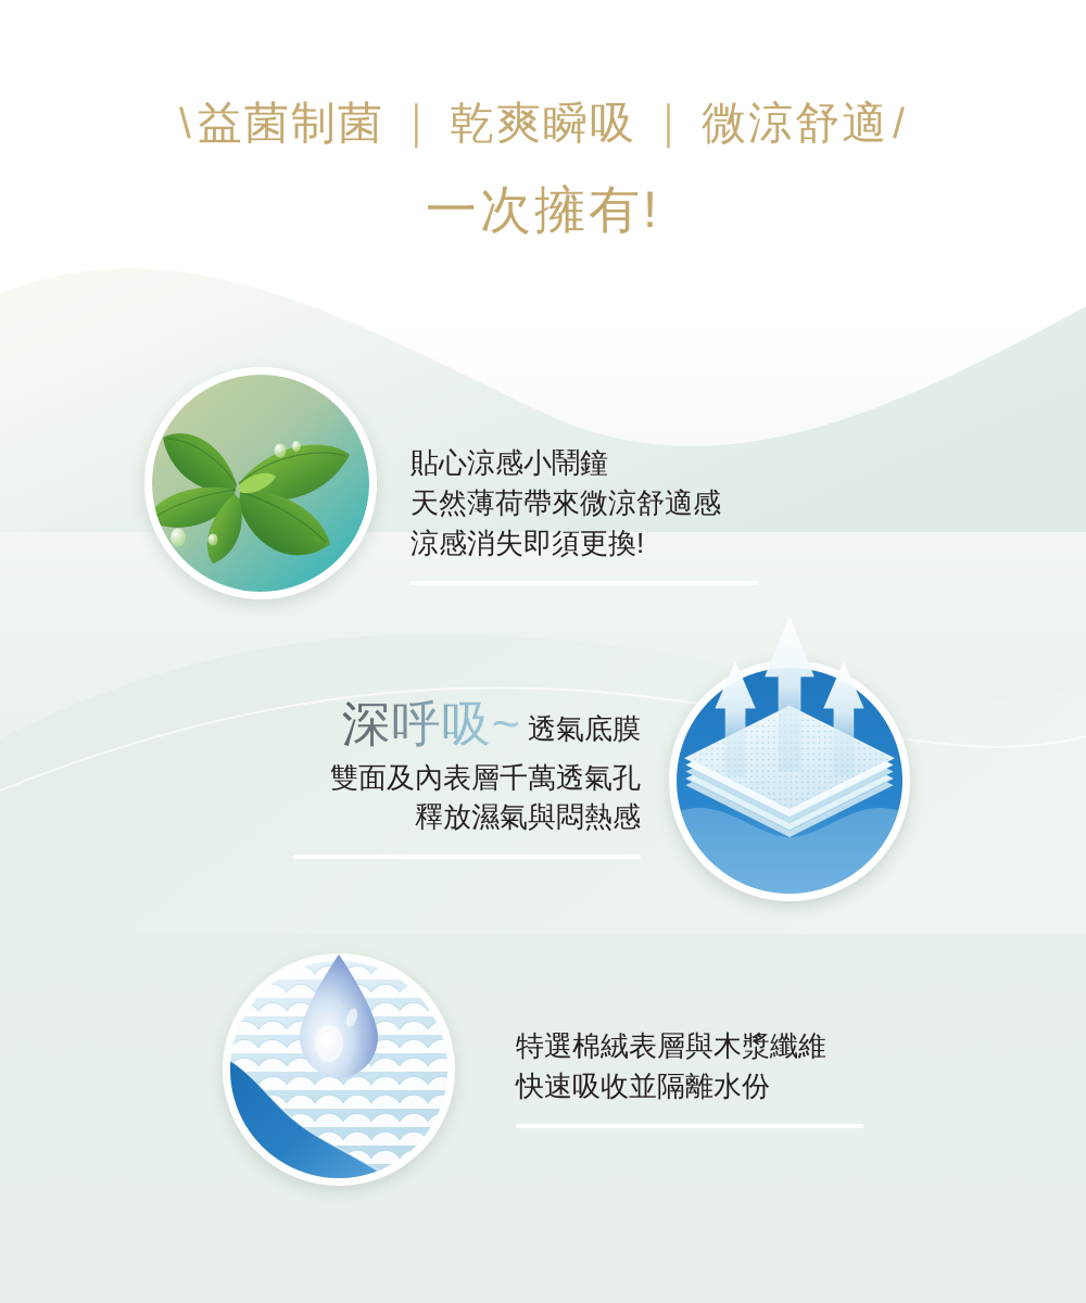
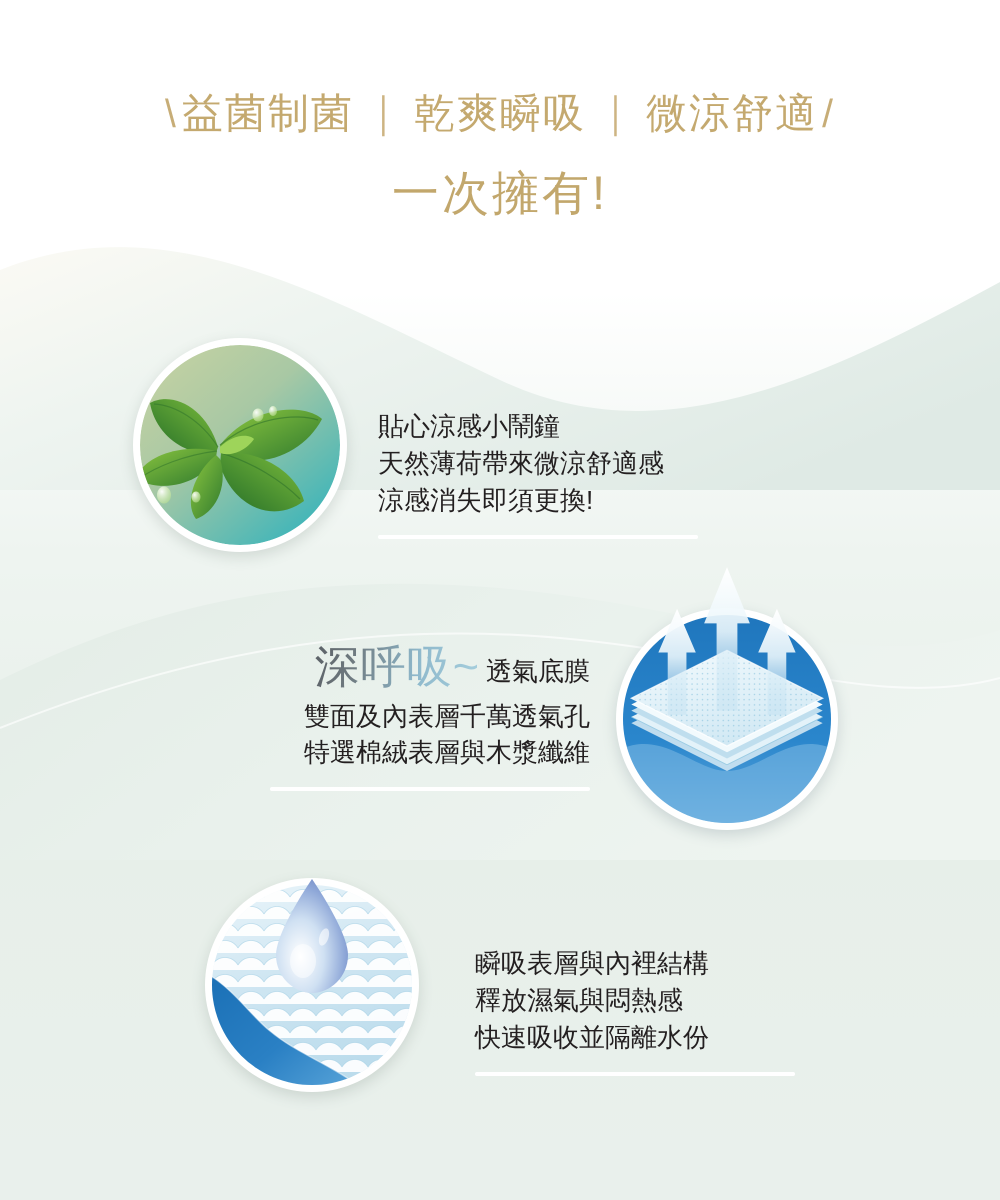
  \益菌制菌 ｜ 乾爽瞬吸 ｜ 微涼舒適/
  一次擁有!
  貼心涼感小鬧鐘
  天然薄荷帶來微涼舒適感
  涼感消失即須更換!
  深呼吸~ 透氣底膜
  雙面及內表層千萬透氣孔
- 釋放濕氣與悶熱感
+ 特選棉絨表層與木漿纖維
+ 瞬吸表層與內裡結構
- 特選棉絨表層與木漿纖維
+ 釋放濕氣與悶熱感
  快速吸收並隔離水份
